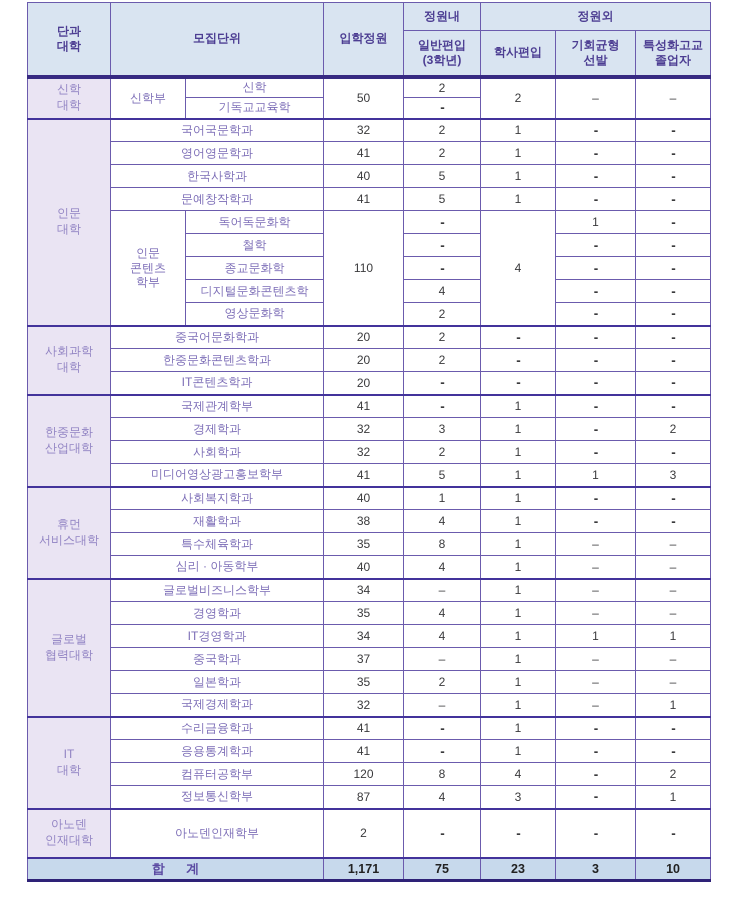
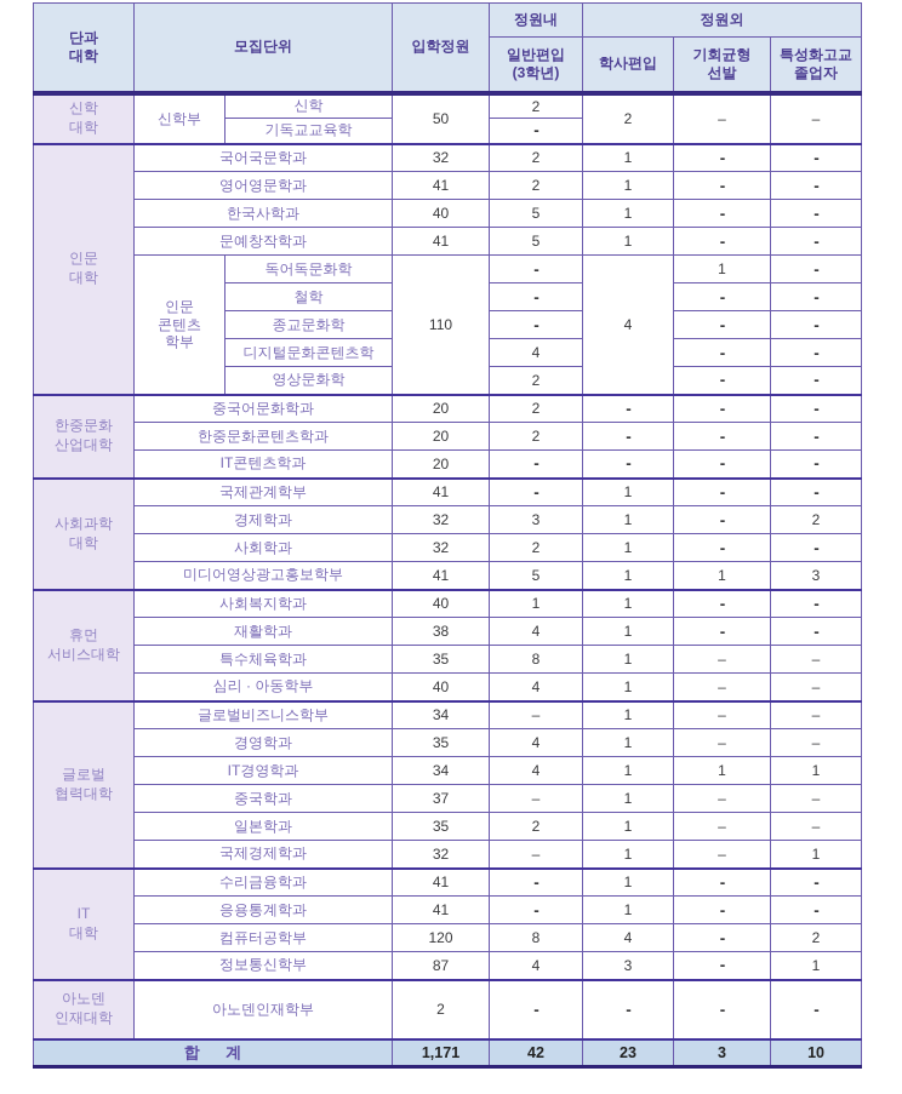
  단과 대학	모집단위	입학정원	정원내	정원외
  일반편입 (3학년)	학사편입	기회균형 선발	특성화고교 졸업자
  신학 대학	신학부	신학	50	2	2	–	–
  기독교교육학	-
  인문 대학	국어국문학과	32	2	1	-	-
  영어영문학과	41	2	1	-	-
  한국사학과	40	5	1	-	-
  문예창작학과	41	5	1	-	-
  인문 콘텐츠 학부	독어독문화학	110	-	4	1	-
  철학	-	-	-
  종교문화학	-	-	-
  디지털문화콘텐츠학	4	-	-
  영상문화학	2	-	-
- 사회과학 대학	중국어문화학과	20	2	-	-	-
+ 한중문화 산업대학	중국어문화학과	20	2	-	-	-
  한중문화콘텐츠학과	20	2	-	-	-
  IT콘텐츠학과	20	-	-	-	-
- 한중문화 산업대학	국제관계학부	41	-	1	-	-
+ 사회과학 대학	국제관계학부	41	-	1	-	-
  경제학과	32	3	1	-	2
  사회학과	32	2	1	-	-
  미디어영상광고홍보학부	41	5	1	1	3
  휴먼 서비스대학	사회복지학과	40	1	1	-	-
  재활학과	38	4	1	-	-
  특수체육학과	35	8	1	–	–
  심리 · 아동학부	40	4	1	–	–
  글로벌 협력대학	글로벌비즈니스학부	34	–	1	–	–
  경영학과	35	4	1	–	–
  IT경영학과	34	4	1	1	1
  중국학과	37	–	1	–	–
  일본학과	35	2	1	–	–
  국제경제학과	32	–	1	–	1
  IT 대학	수리금융학과	41	-	1	-	-
  응용통계학과	41	-	1	-	-
  컴퓨터공학부	120	8	4	-	2
  정보통신학부	87	4	3	-	1
  아노덴 인재대학	아노덴인재학부	2	-	-	-	-
- 합 계	1,171	75	23	3	10
+ 합 계	1,171	42	23	3	10
